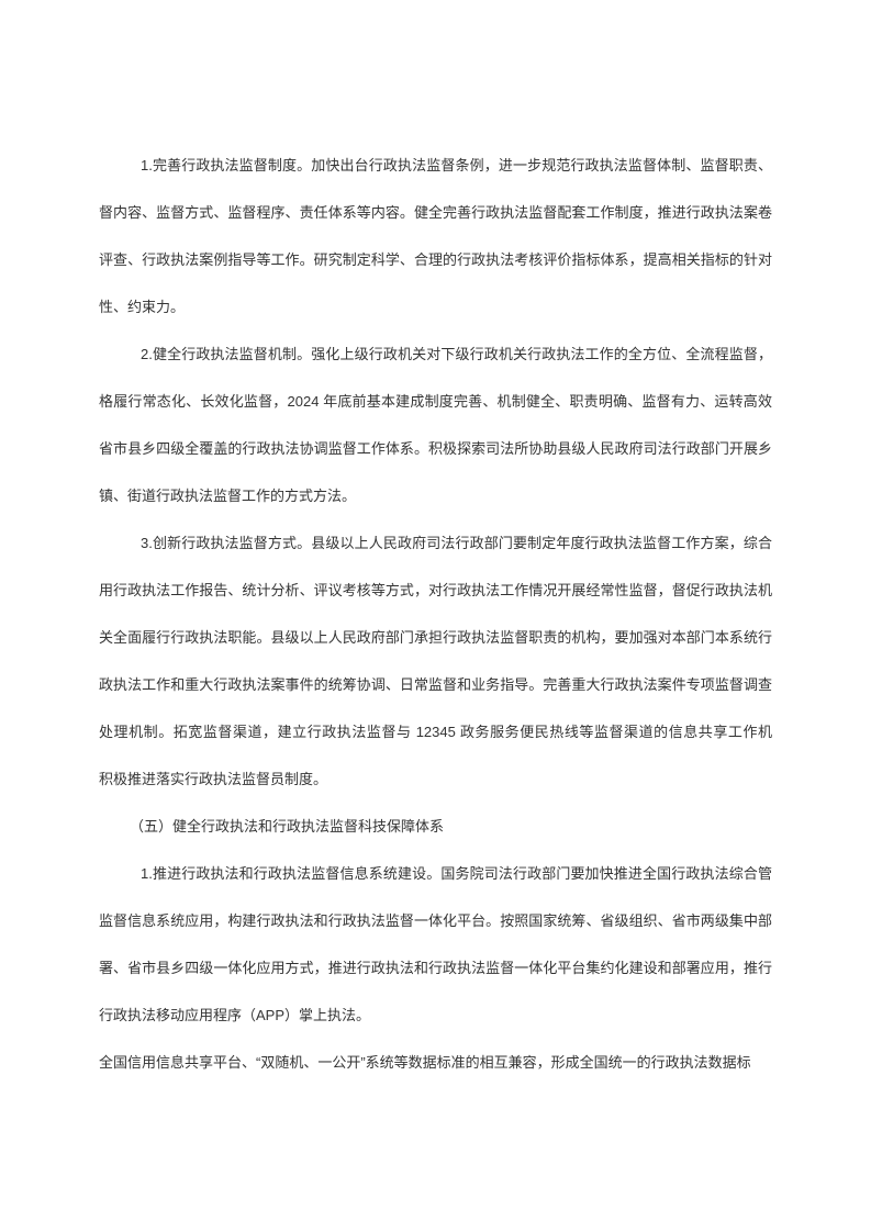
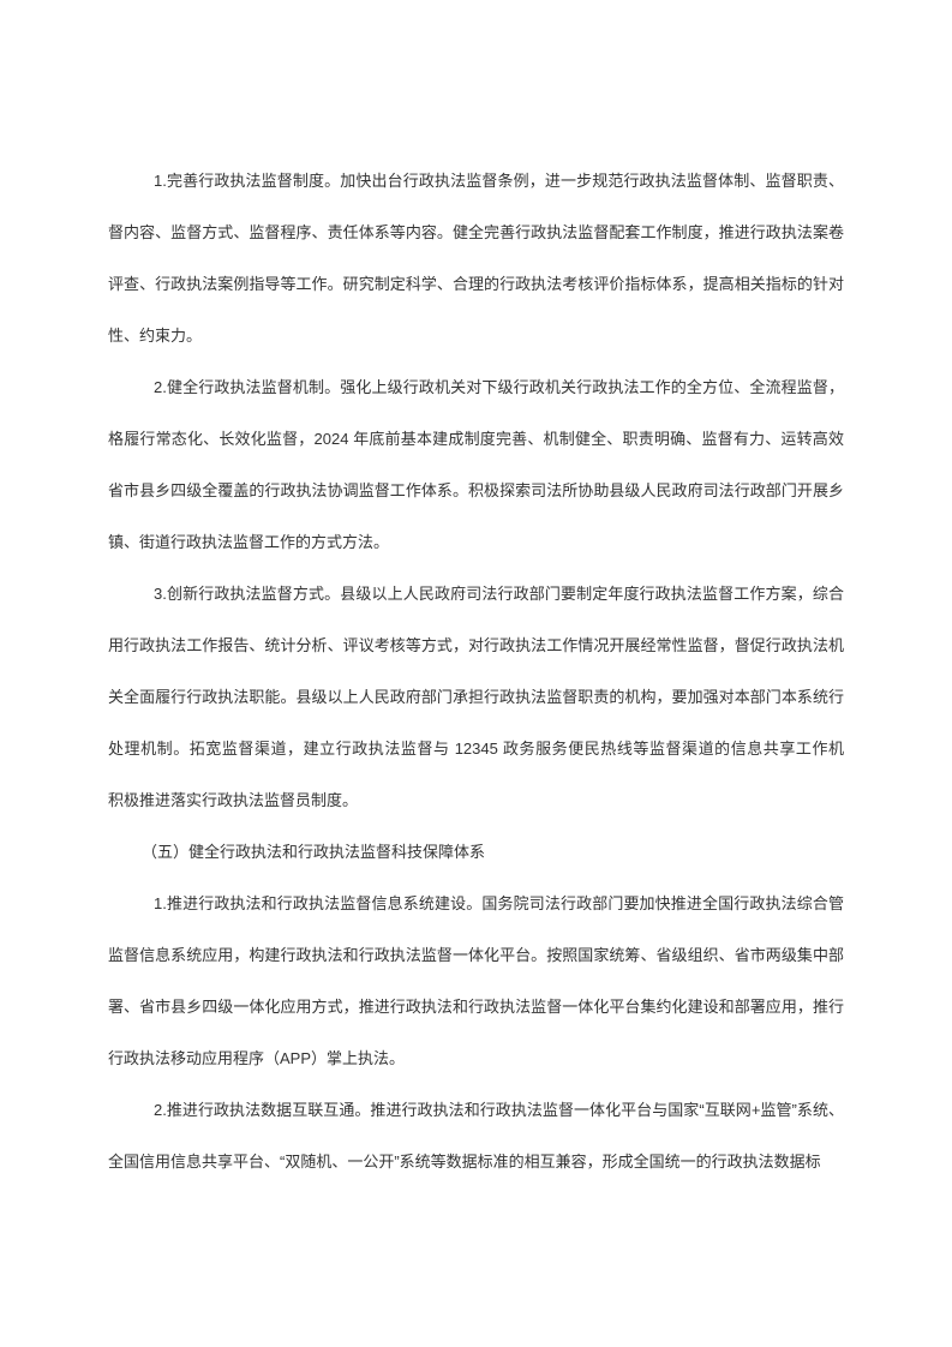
  1.完善行政执法监督制度。加快出台行政执法监督条例，进一步规范行政执法监督体制、监督职责、
  督内容、监督方式、监督程序、责任体系等内容。健全完善行政执法监督配套工作制度，推进行政执法案卷
  评查、行政执法案例指导等工作。研究制定科学、合理的行政执法考核评价指标体系，提高相关指标的针对
  性、约束力。
  2.健全行政执法监督机制。强化上级行政机关对下级行政机关行政执法工作的全方位、全流程监督，
  格履行常态化、长效化监督，2024 年底前基本建成制度完善、机制健全、职责明确、监督有力、运转高效
  省市县乡四级全覆盖的行政执法协调监督工作体系。积极探索司法所协助县级人民政府司法行政部门开展乡
  镇、街道行政执法监督工作的方式方法。
  3.创新行政执法监督方式。县级以上人民政府司法行政部门要制定年度行政执法监督工作方案，综合
  用行政执法工作报告、统计分析、评议考核等方式，对行政执法工作情况开展经常性监督，督促行政执法机
  关全面履行行政执法职能。县级以上人民政府部门承担行政执法监督职责的机构，要加强对本部门本系统行
- 政执法工作和重大行政执法案事件的统筹协调、日常监督和业务指导。完善重大行政执法案件专项监督调查
  处理机制。拓宽监督渠道，建立行政执法监督与 12345 政务服务便民热线等监督渠道的信息共享工作机
  积极推进落实行政执法监督员制度。
  （五）健全行政执法和行政执法监督科技保障体系
  1.推进行政执法和行政执法监督信息系统建设。国务院司法行政部门要加快推进全国行政执法综合管
  监督信息系统应用，构建行政执法和行政执法监督一体化平台。按照国家统筹、省级组织、省市两级集中部
  署、省市县乡四级一体化应用方式，推进行政执法和行政执法监督一体化平台集约化建设和部署应用，推行
  行政执法移动应用程序（APP）掌上执法。
+ 2.推进行政执法数据互联互通。推进行政执法和行政执法监督一体化平台与国家“互联网+监管”系统、
  全国信用信息共享平台、“双随机、一公开”系统等数据标准的相互兼容，形成全国统一的行政执法数据标
